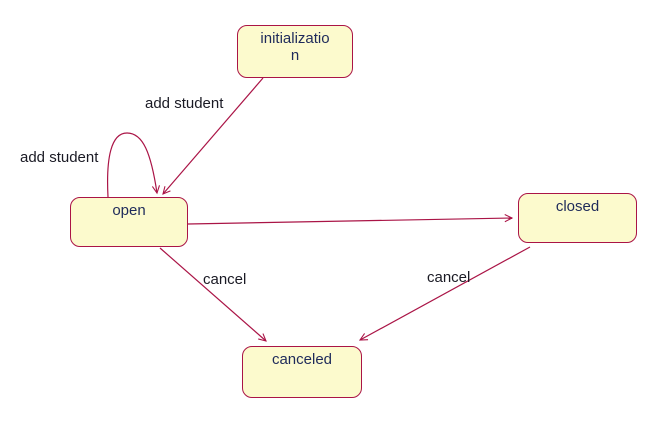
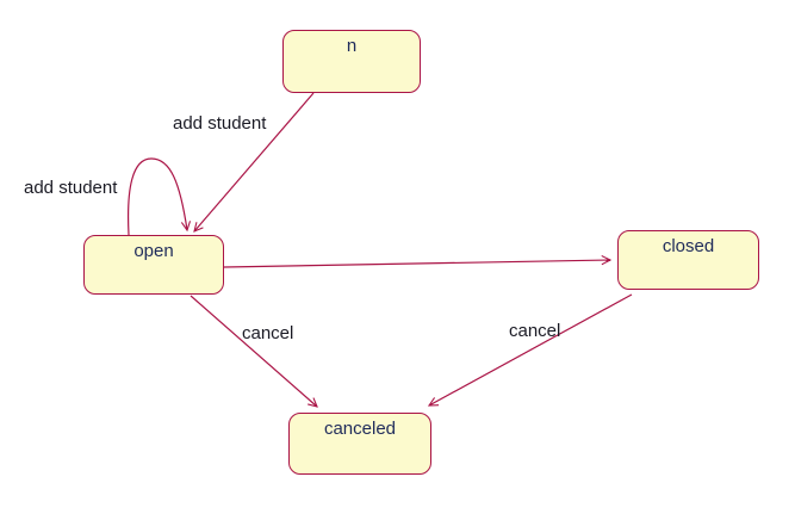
- initializatio
  n
  open
  closed
  canceled
  add student
  add student
  cancel
  cancel
